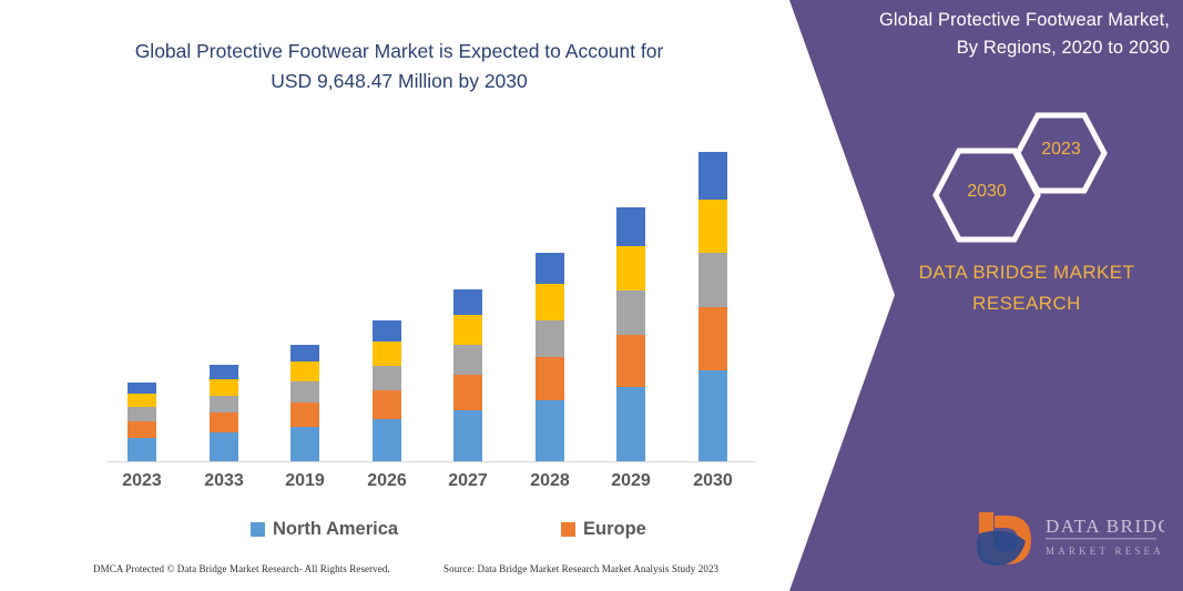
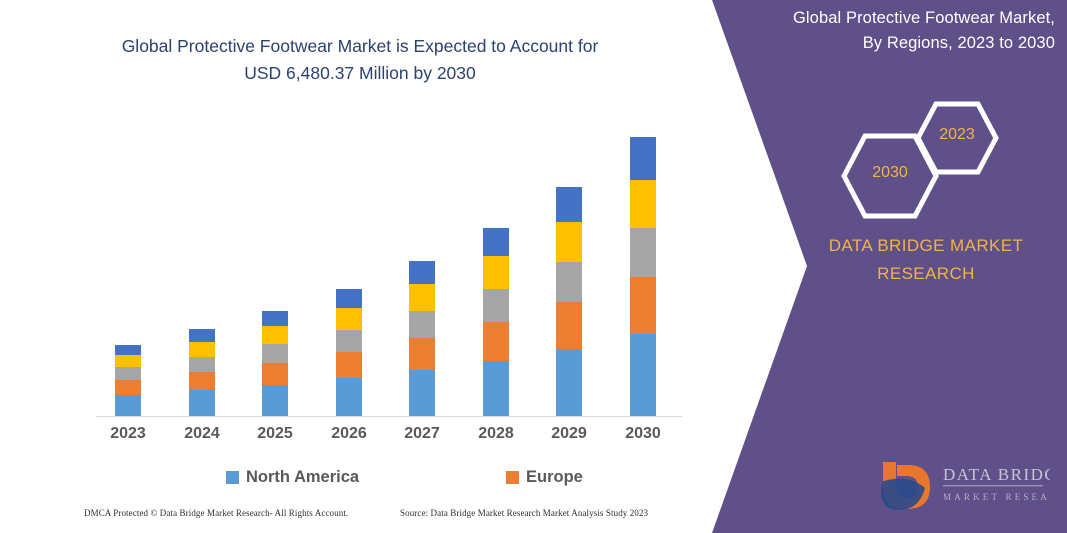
  Global Protective Footwear Market is Expected to Account for
- USD 9,648.47 Million by 2030
+ USD 6,480.37 Million by 2030
  2023
- 2033
+ 2024
- 2019
+ 2025
  2026
  2027
  2028
  2029
  2030
  North America
  Europe
- DMCA Protected © Data Bridge Market Research- All Rights Reserved.
+ DMCA Protected © Data Bridge Market Research- All Rights Account.
  Source: Data Bridge Market Research Market Analysis Study 2023
  Global Protective Footwear Market,
- By Regions, 2020 to 2030
+ By Regions, 2023 to 2030
  2030
  2023
  DATA BRIDGE MARKET
  RESEARCH
  DATA BRID
  MARKET RESEA
